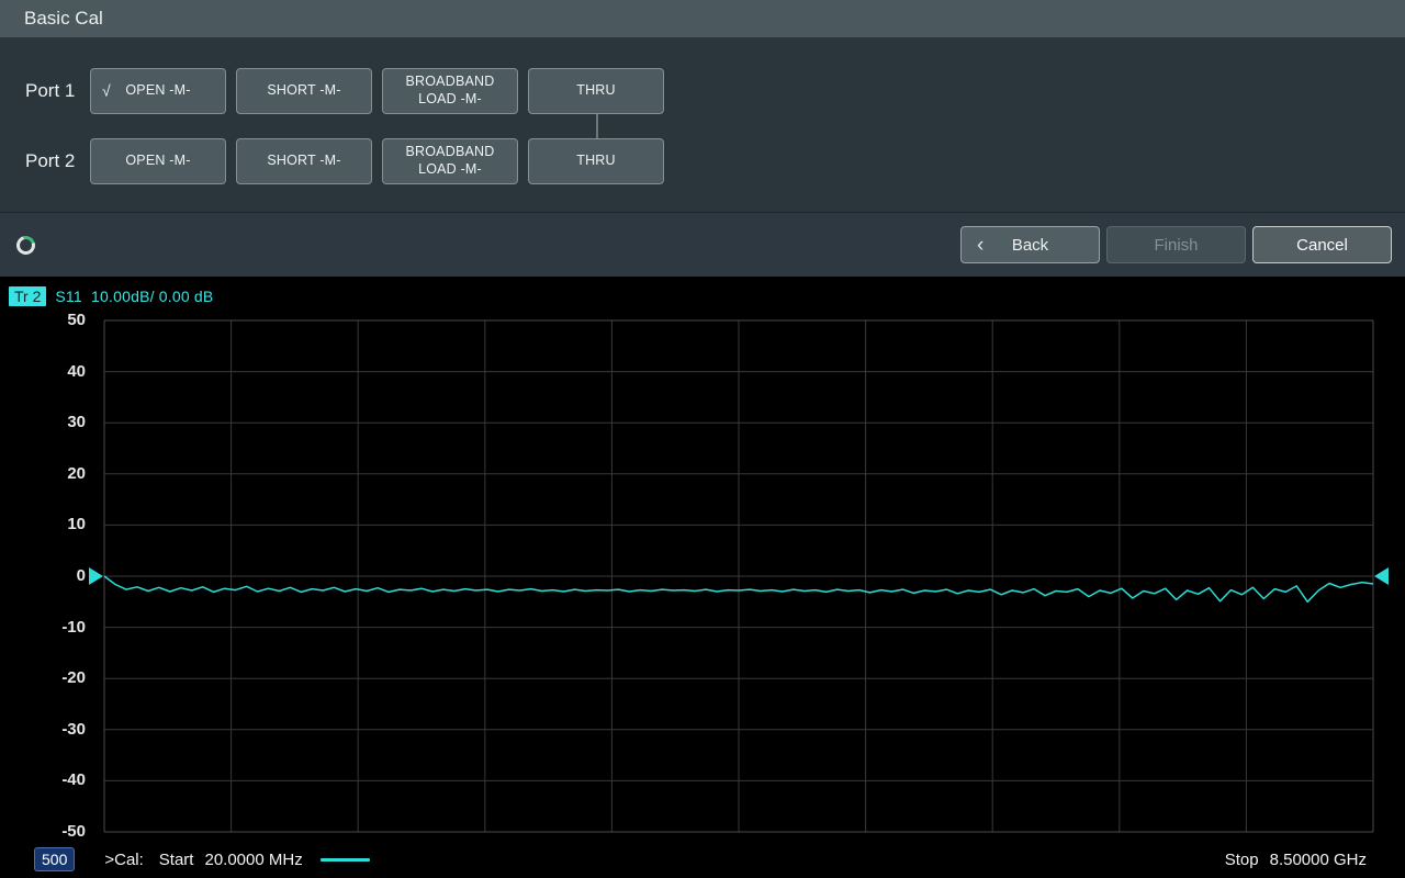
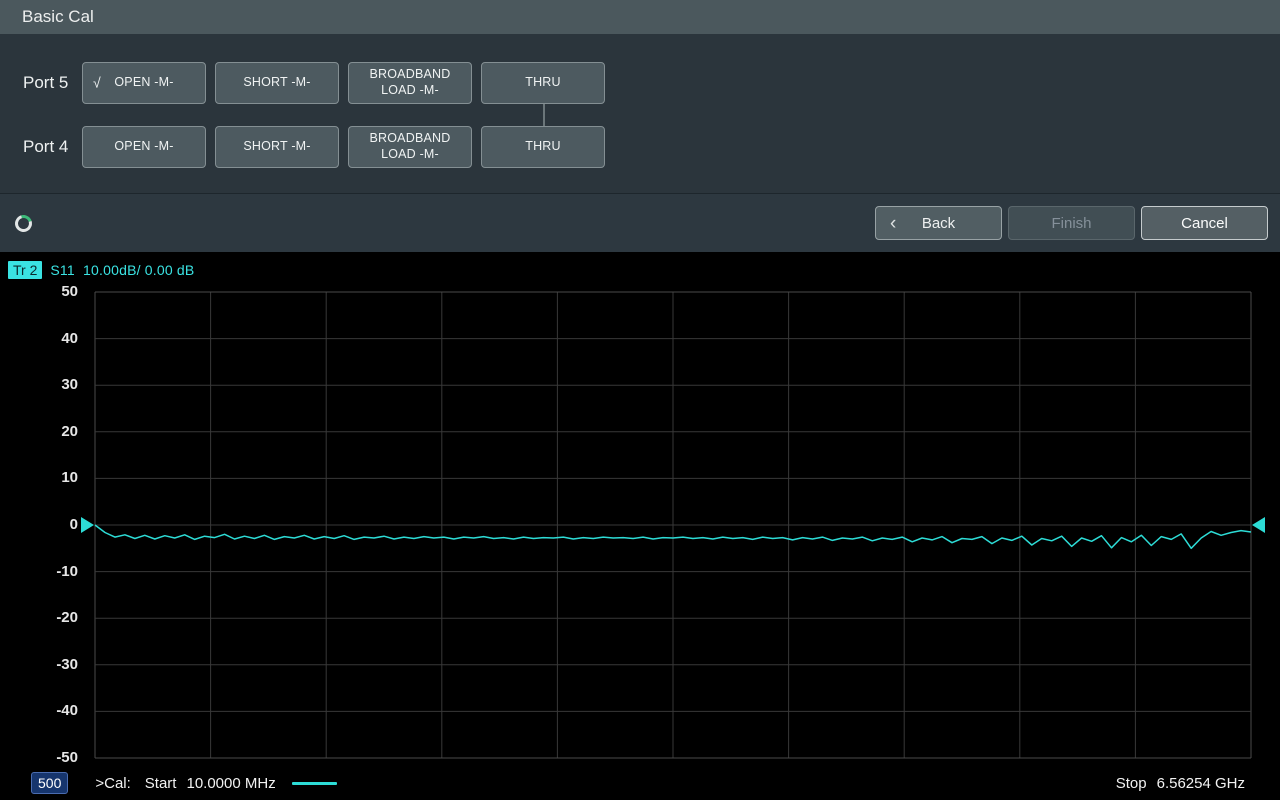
  Basic Cal
- Port 1
+ Port 5
  √
  OPEN -M-
  SHORT -M-
  BROADBAND LOAD -M-
  THRU
- Port 2
+ Port 4
  OPEN -M-
  SHORT -M-
  BROADBAND LOAD -M-
  THRU
  ‹
  Back
  Finish
  Cancel
  Tr 2
  S11 10.00dB/ 0.00 dB
  50
  40
  30
  20
  10
  0
  -10
  -20
  -30
  -40
  -50
  500
  >Cal:
  Start
- 20.0000 MHz
+ 10.0000 MHz
  Stop
- 8.50000 GHz
+ 6.56254 GHz
